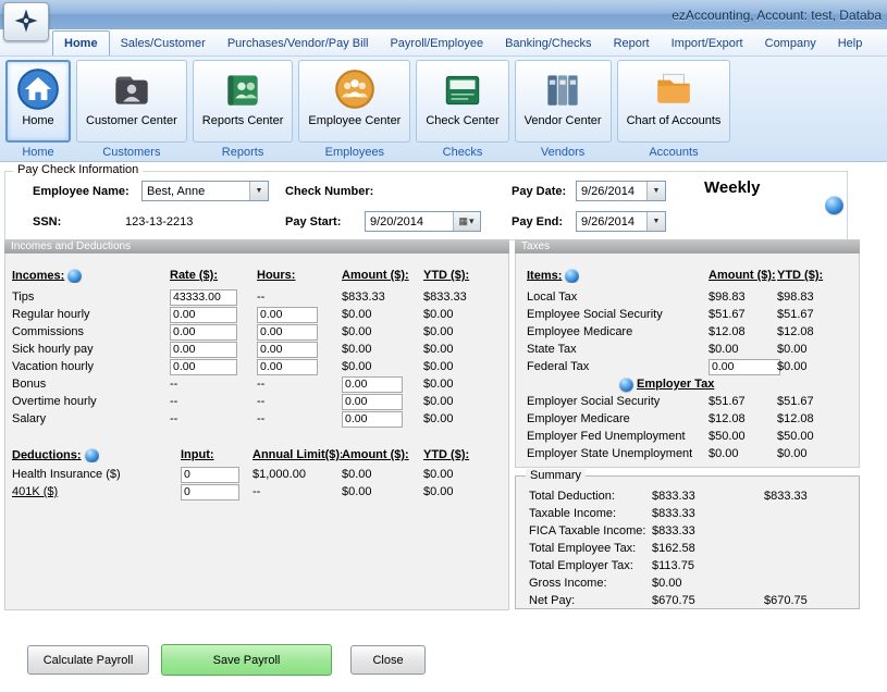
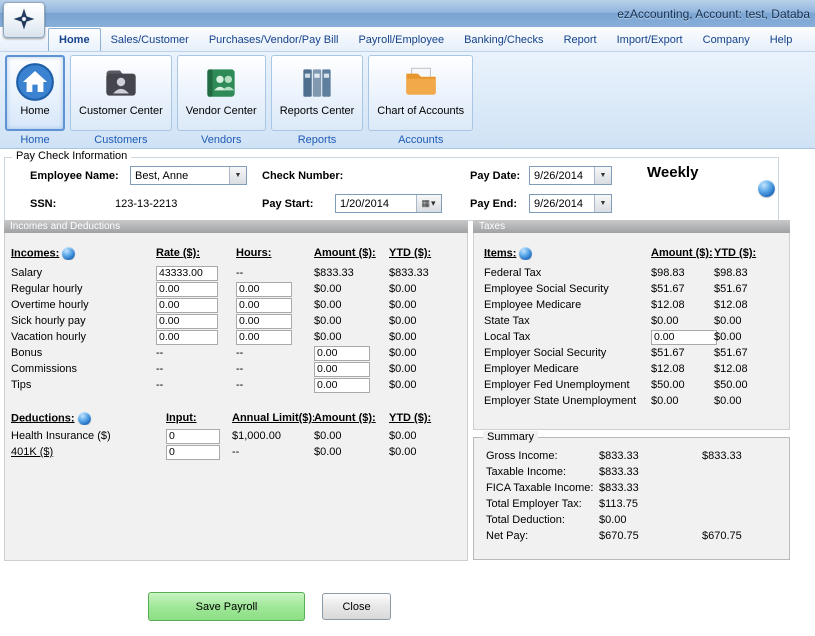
  ezAccounting, Account: test, Databa
  Home
  Sales/Customer
  Purchases/Vendor/Pay Bill
  Payroll/Employee
  Banking/Checks
  Report
  Import/Export
  Company
  Help
  Home
  Home
  Customer Center
  Customers
- Reports Center
+ Vendor Center
- Reports
+ Vendors
- Employee Center
- Employees
- Check Center
- Checks
- Vendor Center
+ Reports Center
- Vendors
+ Reports
  Chart of Accounts
  Accounts
  Pay Check Information
  Employee Name:
  Best, Anne
  Check Number:
  Pay Date:
  9/26/2014
  Weekly
  SSN:
  123-13-2213
  Pay Start:
- 9/20/2014
+ 1/20/2014
  ▦▾
  Pay End:
  9/26/2014
  Incomes and Deductions
  Taxes
  Incomes:
  Rate ($):
  Hours:
  Amount ($):
  YTD ($):
- Tips
+ Salary
  43333.00
  --
  $833.33
  $833.33
  Regular hourly
  0.00
  0.00
  $0.00
  $0.00
- Commissions
+ Overtime hourly
  0.00
  0.00
  $0.00
  $0.00
  Sick hourly pay
  0.00
  0.00
  $0.00
  $0.00
  Vacation hourly
  0.00
  0.00
  $0.00
  $0.00
  Bonus
  --
  --
  0.00
  $0.00
- Overtime hourly
+ Commissions
  --
  --
  0.00
  $0.00
- Salary
+ Tips
  --
  --
  0.00
  $0.00
  Deductions:
  Input:
  Annual Limit($):
  Amount ($):
  YTD ($):
  Health Insurance ($)
  0
  $1,000.00
  $0.00
  $0.00
  401K ($)
  0
  --
  $0.00
  $0.00
  Items:
  Amount ($):
  YTD ($):
- Local Tax
+ Federal Tax
  $98.83
  $98.83
  Employee Social Security
  $51.67
  $51.67
  Employee Medicare
  $12.08
  $12.08
  State Tax
  $0.00
  $0.00
- Federal Tax
+ Local Tax
  0.00
  $0.00
- Employer Tax
  Employer Social Security
  $51.67
  $51.67
  Employer Medicare
  $12.08
  $12.08
  Employer Fed Unemployment
  $50.00
  $50.00
  Employer State Unemployment
  $0.00
  $0.00
- Total Deduction:
+ Gross Income:
  $833.33
  $833.33
  Taxable Income:
  $833.33
  FICA Taxable Income:
  $833.33
- Total Employee Tax:
- $162.58
  Total Employer Tax:
  $113.75
- Gross Income:
+ Total Deduction:
  $0.00
  Net Pay:
  $670.75
  $670.75
  Summary
- Calculate Payroll
  Save Payroll
  Close
